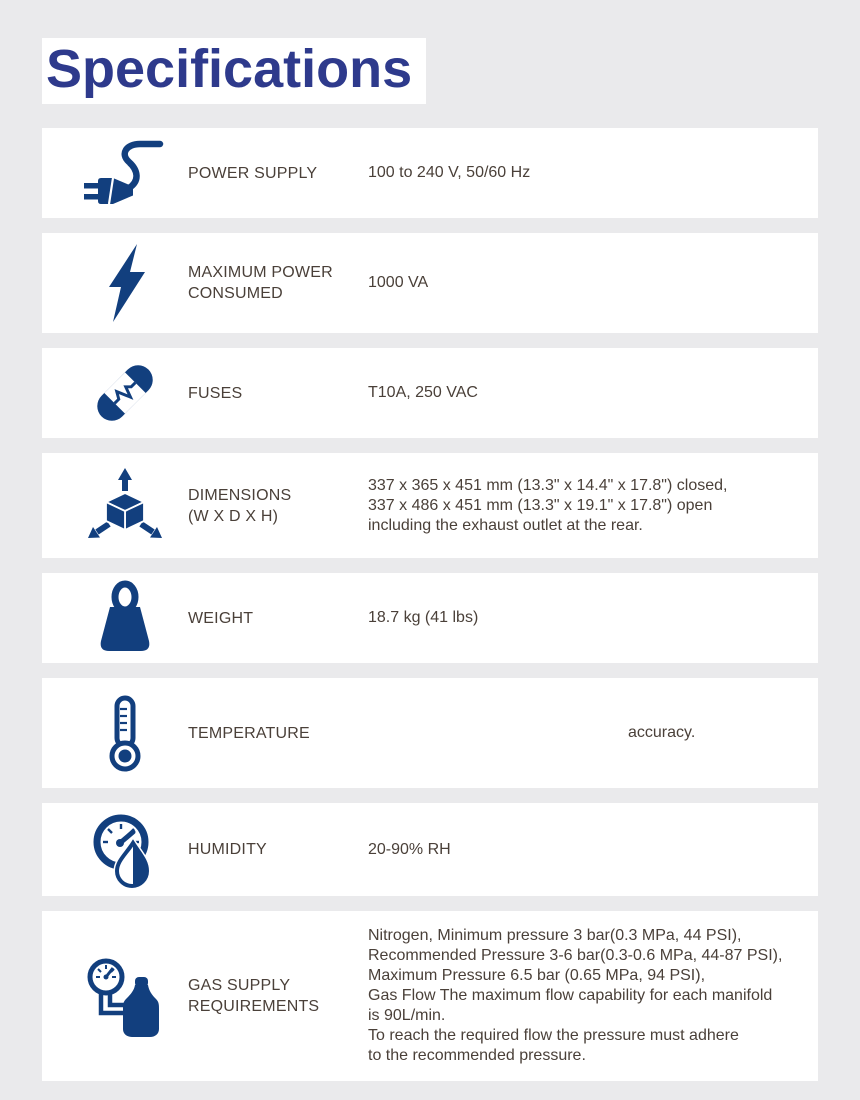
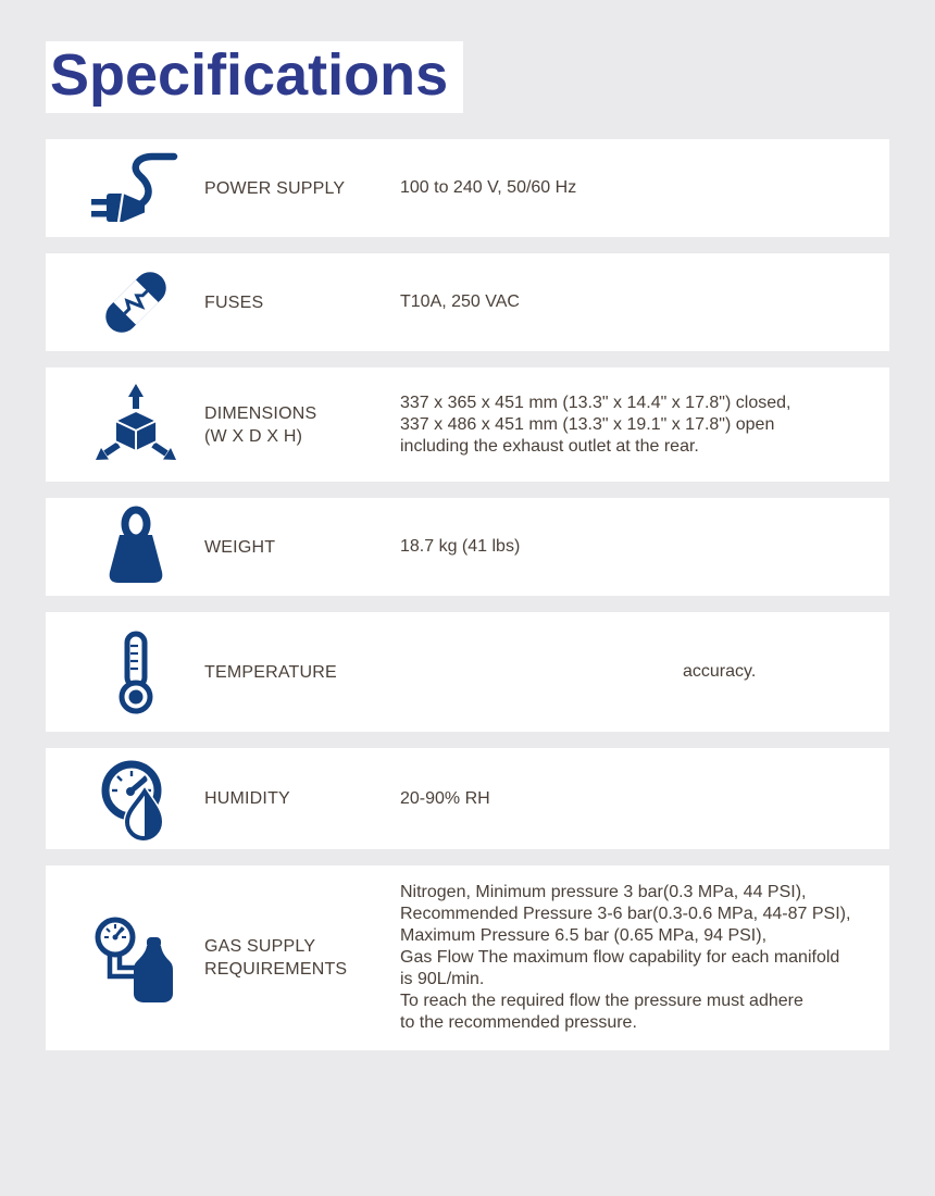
  Specifications
  POWER SUPPLY
  100 to 240 V, 50/60 Hz
- MAXIMUM POWER
- CONSUMED
- 1000 VA
  FUSES
  T10A, 250 VAC
  DIMENSIONS
  (W X D X H)
  337 x 365 x 451 mm (13.3" x 14.4" x 17.8") closed,
  337 x 486 x 451 mm (13.3" x 19.1" x 17.8") open
  including the exhaust outlet at the rear.
  WEIGHT
  18.7 kg (41 lbs)
  TEMPERATURE
  accuracy.
  HUMIDITY
  20-90% RH
  GAS SUPPLY
  REQUIREMENTS
  Nitrogen, Minimum pressure 3 bar(0.3 MPa, 44 PSI),
  Recommended Pressure 3-6 bar(0.3-0.6 MPa, 44-87 PSI),
  Maximum Pressure 6.5 bar (0.65 MPa, 94 PSI),
  Gas Flow The maximum flow capability for each manifold
  is 90L/min.
  To reach the required flow the pressure must adhere
  to the recommended pressure.
